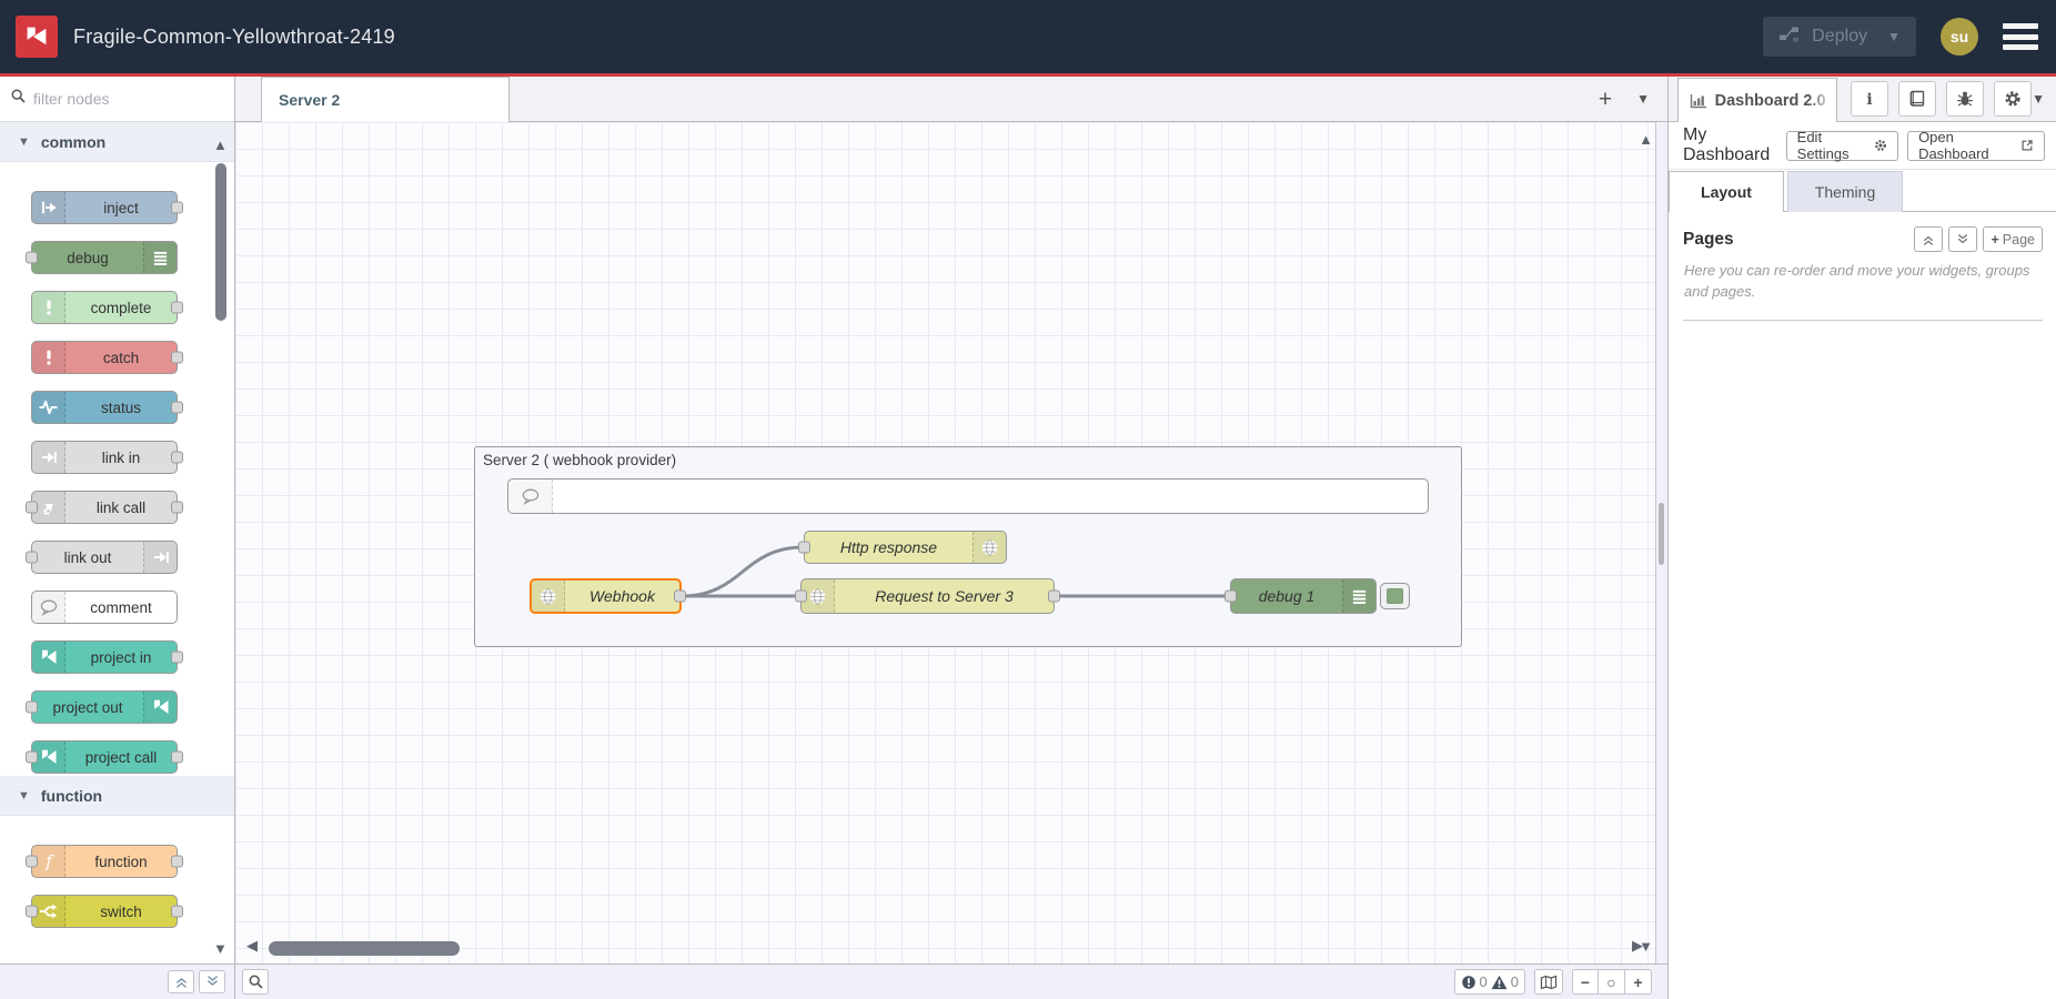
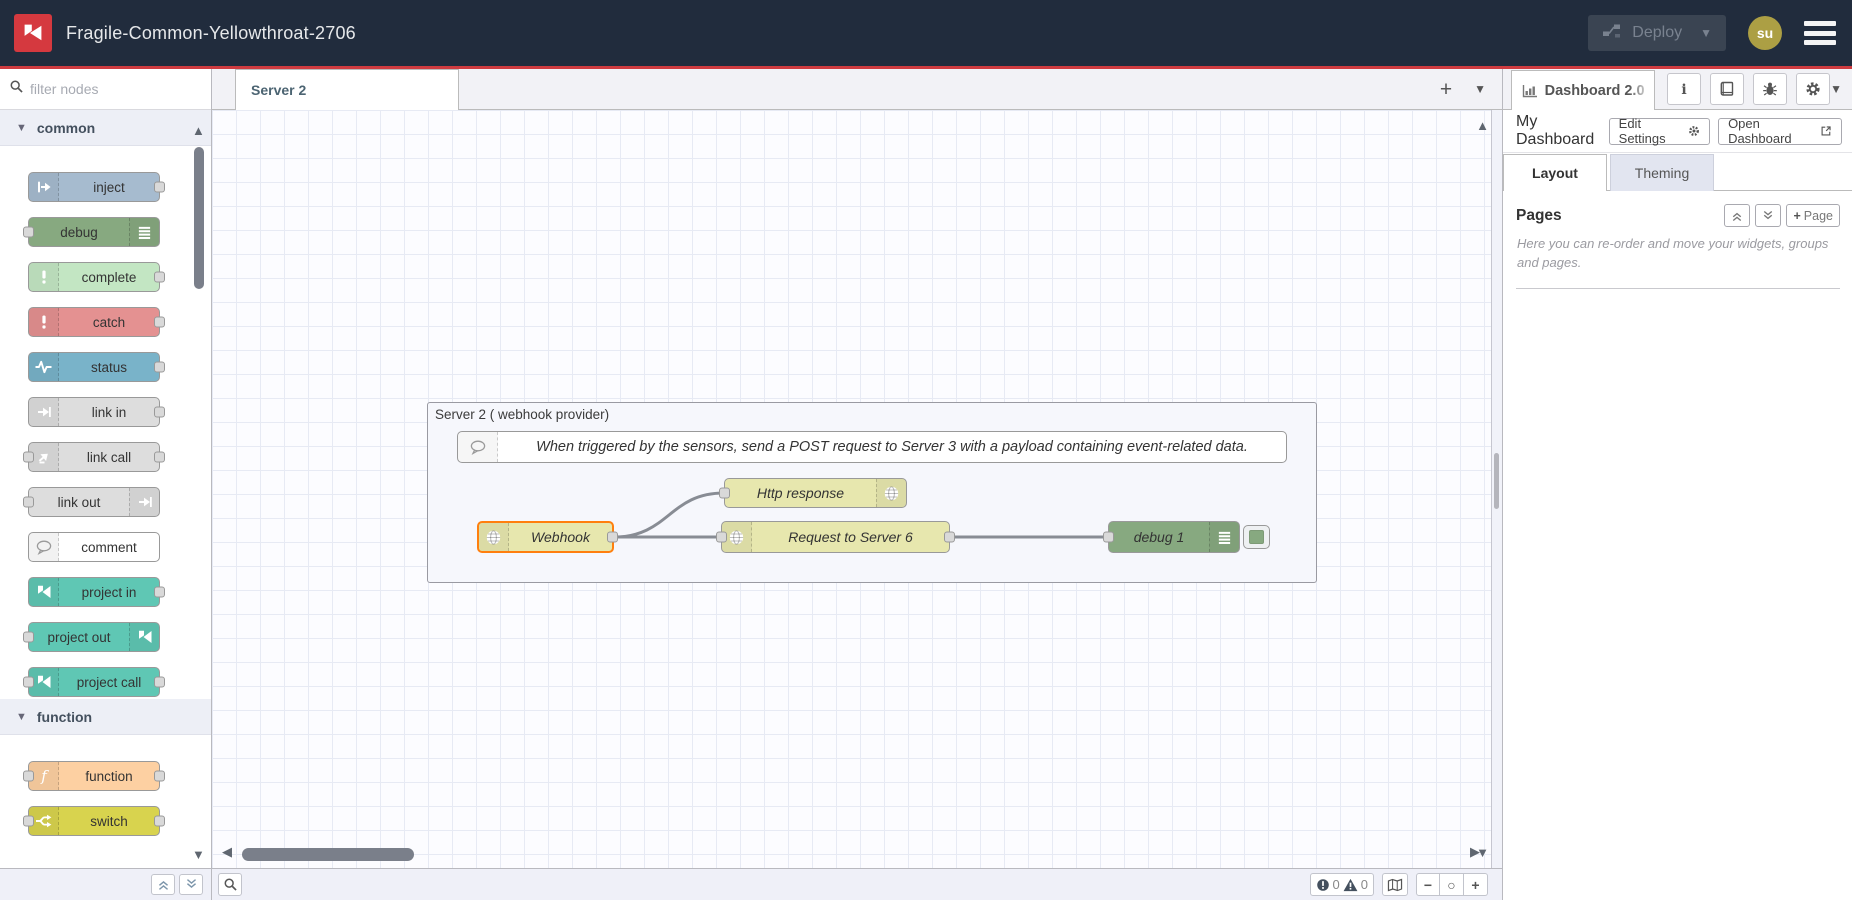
- Fragile-Common-Yellowthroat-2419
+ Fragile-Common-Yellowthroat-2706
  Deploy
  ▼
  su
  filter nodes
  ▼
  common
  inject
  debug
  complete
  catch
  status
  link in
  link call
  link out
  comment
  project in
  project out
  project call
  ▼
  function
  f
  function
  switch
  ▲
  ▼
  Server 2
  +
  ▼
  Server 2 ( webhook provider)
+ When triggered by the sensors, send a POST request to Server 3 with a payload containing event-related data.
  Http response
  Webhook
- Request to Server 3
+ Request to Server 6
  debug 1
  ▲
  ▼
  ◀
  ▶
  0
  0
  −
  ○
  +
  Dashboard 2.0
  i
  ▼
  My Dashboard
  Edit Settings
  Open Dashboard
  Layout
  Theming
  Pages
  +
  Page
  Here you can re-order and move your widgets, groups and pages.
